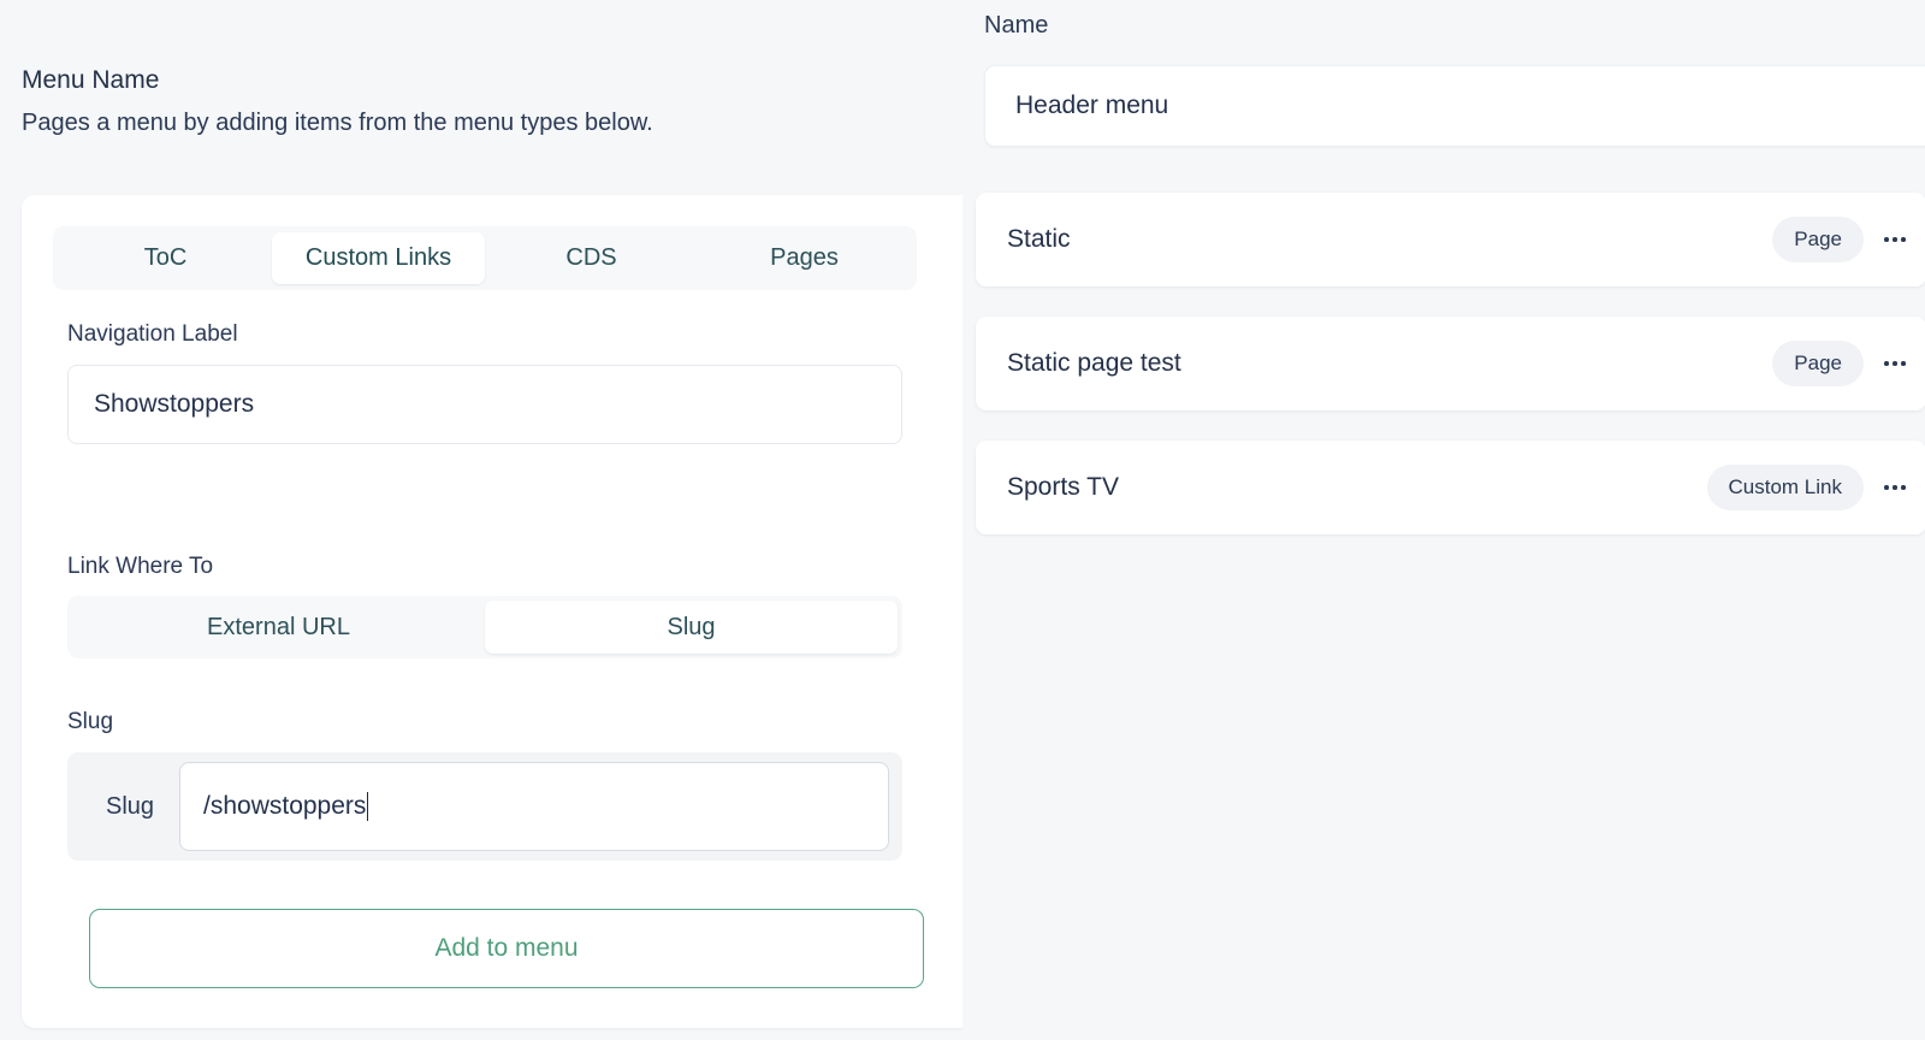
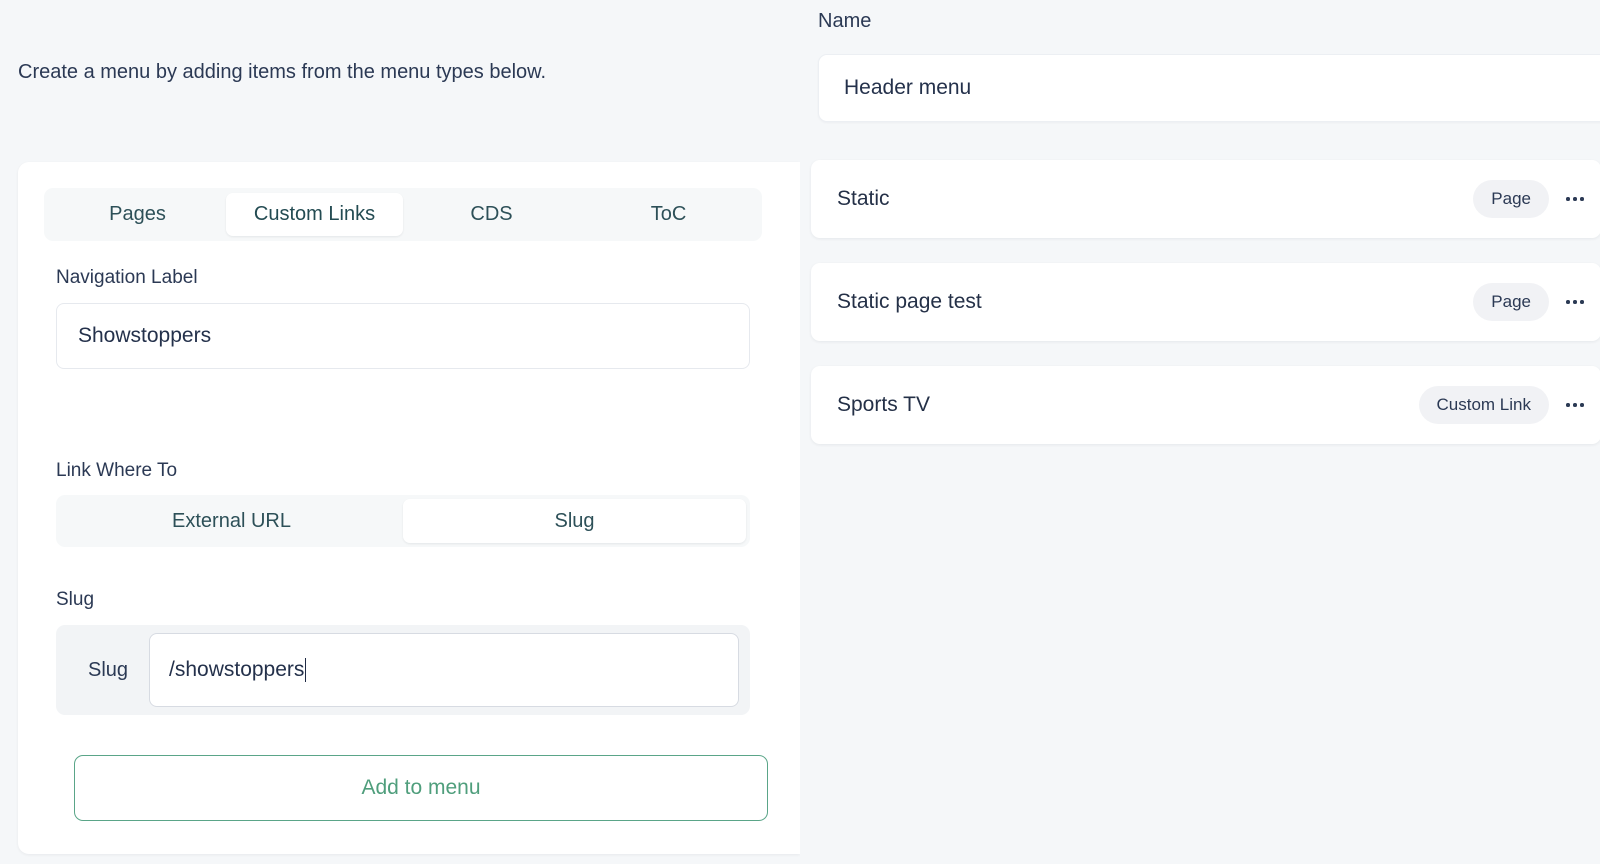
- Menu Name
- Pages a menu by adding items from the menu types below.
+ Create a menu by adding items from the menu types below.
- ToC
+ Pages
  Custom Links
  CDS
- Pages
+ ToC
  Navigation Label
  Showstoppers
  Link Where To
  External URL
  Slug
  Slug
  Slug
  /showstoppers
  Add to menu
  Name
  Header menu
  Static
  Page
  Static page test
  Page
  Sports TV
  Custom Link
